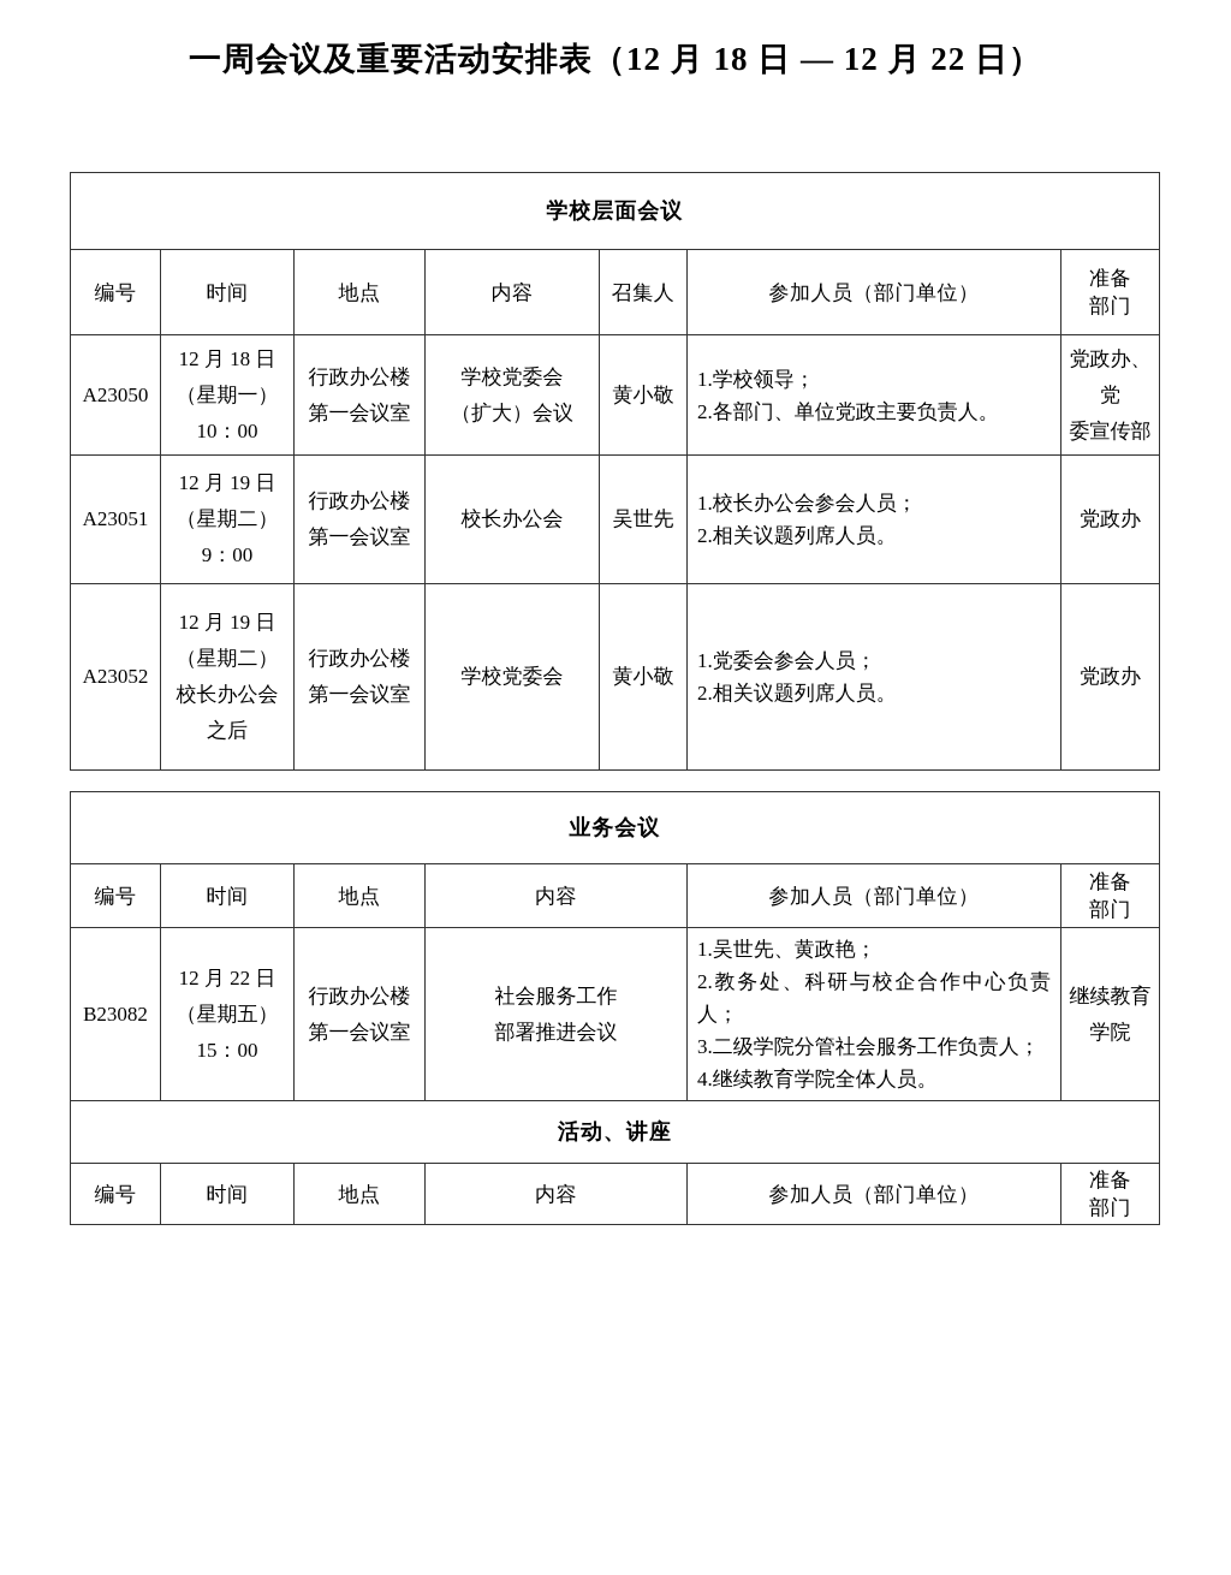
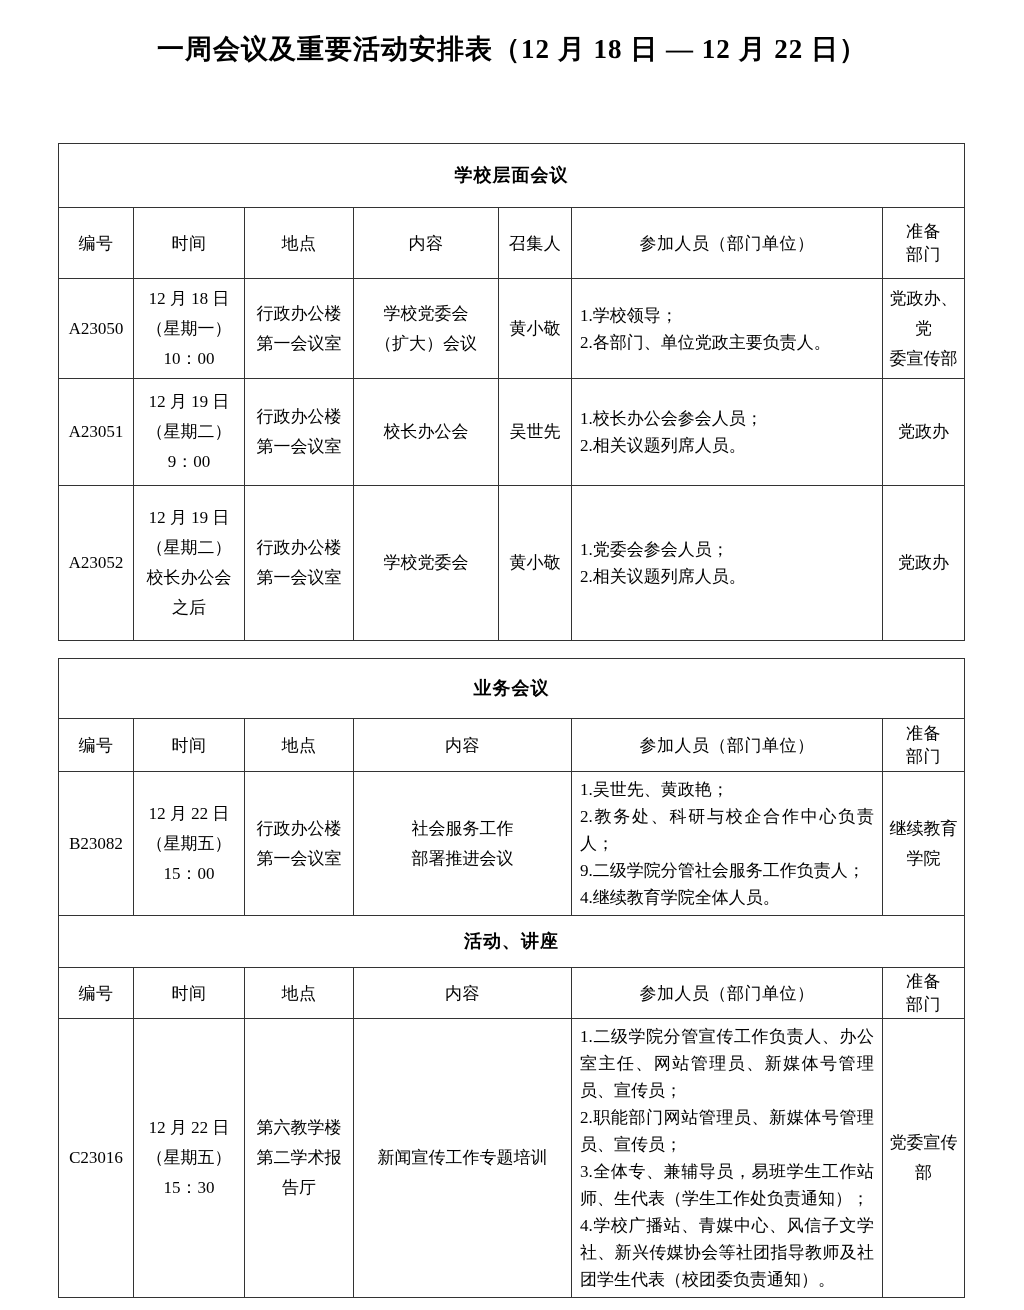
  一周会议及重要活动安排表（12 月 18 日 — 12 月 22 日）
  学校层面会议
  编号	时间	地点	内容	召集人	参加人员（部门单位）	准备 部门
  A23050	12 月 18 日 （星期一） 10：00	行政办公楼 第一会议室	学校党委会 （扩大）会议	黄小敬	1.学校领导； 2.各部门、单位党政主要负责人。	党政办、党 委宣传部
  A23051	12 月 19 日 （星期二） 9：00	行政办公楼 第一会议室	校长办公会	吴世先	1.校长办公会参会人员； 2.相关议题列席人员。	党政办
  A23052	12 月 19 日 （星期二） 校长办公会 之后	行政办公楼 第一会议室	学校党委会	黄小敬	1.党委会参会人员； 2.相关议题列席人员。	党政办
  业务会议
  编号	时间	地点	内容	参加人员（部门单位）	准备 部门
- B23082	12 月 22 日 （星期五） 15：00	行政办公楼 第一会议室	社会服务工作 部署推进会议	1.吴世先、黄政艳； 2.教务处、科研与校企合作中心负责人； 3.二级学院分管社会服务工作负责人； 4.继续教育学院全体人员。	继续教育 学院
+ B23082	12 月 22 日 （星期五） 15：00	行政办公楼 第一会议室	社会服务工作 部署推进会议	1.吴世先、黄政艳； 2.教务处、科研与校企合作中心负责人； 9.二级学院分管社会服务工作负责人； 4.继续教育学院全体人员。	继续教育 学院
  活动、讲座
  编号	时间	地点	内容	参加人员（部门单位）	准备 部门
+ C23016	12 月 22 日 （星期五） 15：30	第六教学楼 第二学术报 告厅	新闻宣传工作专题培训	1.二级学院分管宣传工作负责人、办公室主任、网站管理员、新媒体号管理员、宣传员； 2.职能部门网站管理员、新媒体号管理员、宣传员； 3.全体专、兼辅导员，易班学生工作站师、生代表（学生工作处负责通知）； 4.学校广播站、青媒中心、风信子文学社、新兴传媒协会等社团指导教师及社团学生代表（校团委负责通知）。	党委宣传 部
